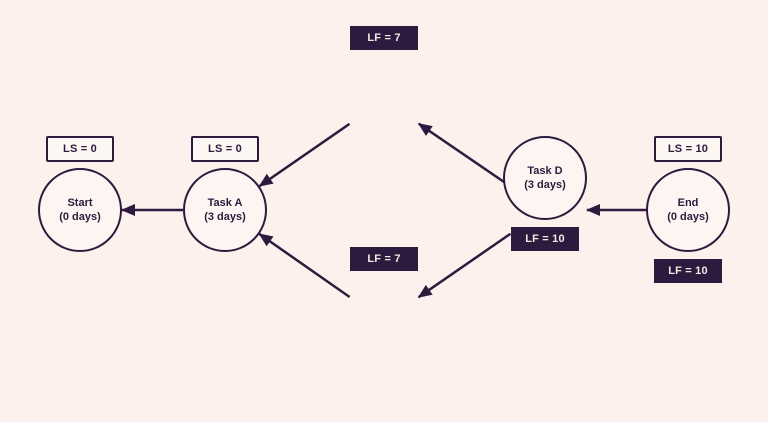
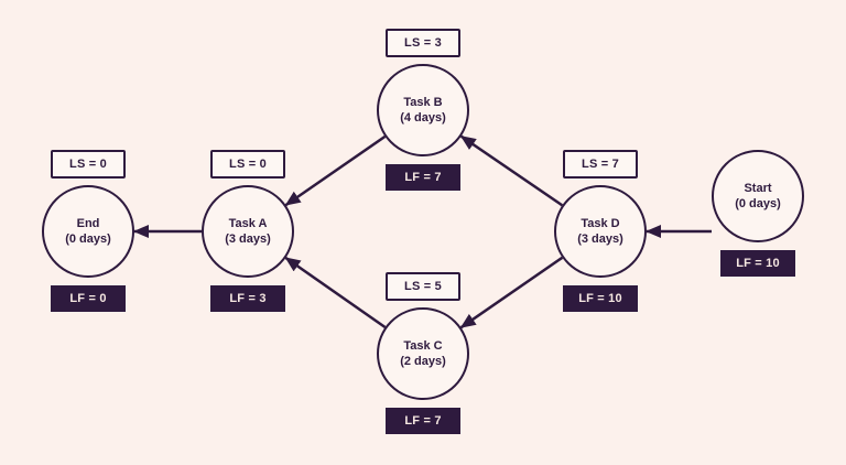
  LS = 0
- Start
+ End
  (0 days)
+ LF = 0
  LS = 0
  Task A
  (3 days)
+ LF = 3
+ LS = 3
+ Task B
+ (4 days)
  LF = 7
+ LS = 5
+ Task C
+ (2 days)
  LF = 7
+ LS = 7
  Task D
  (3 days)
  LF = 10
- LS = 10
- End
+ Start
  (0 days)
  LF = 10
